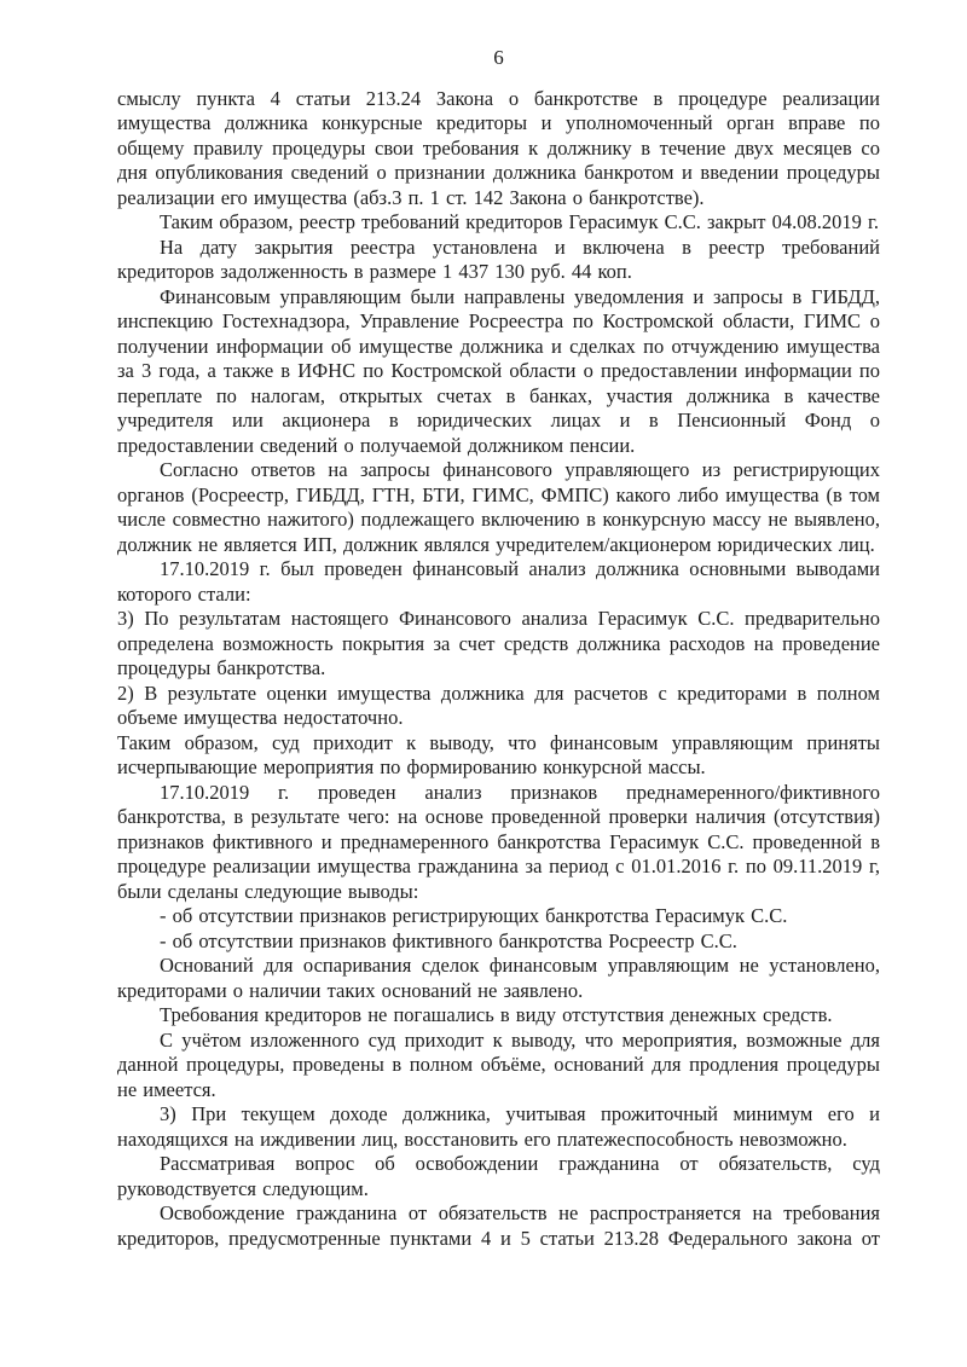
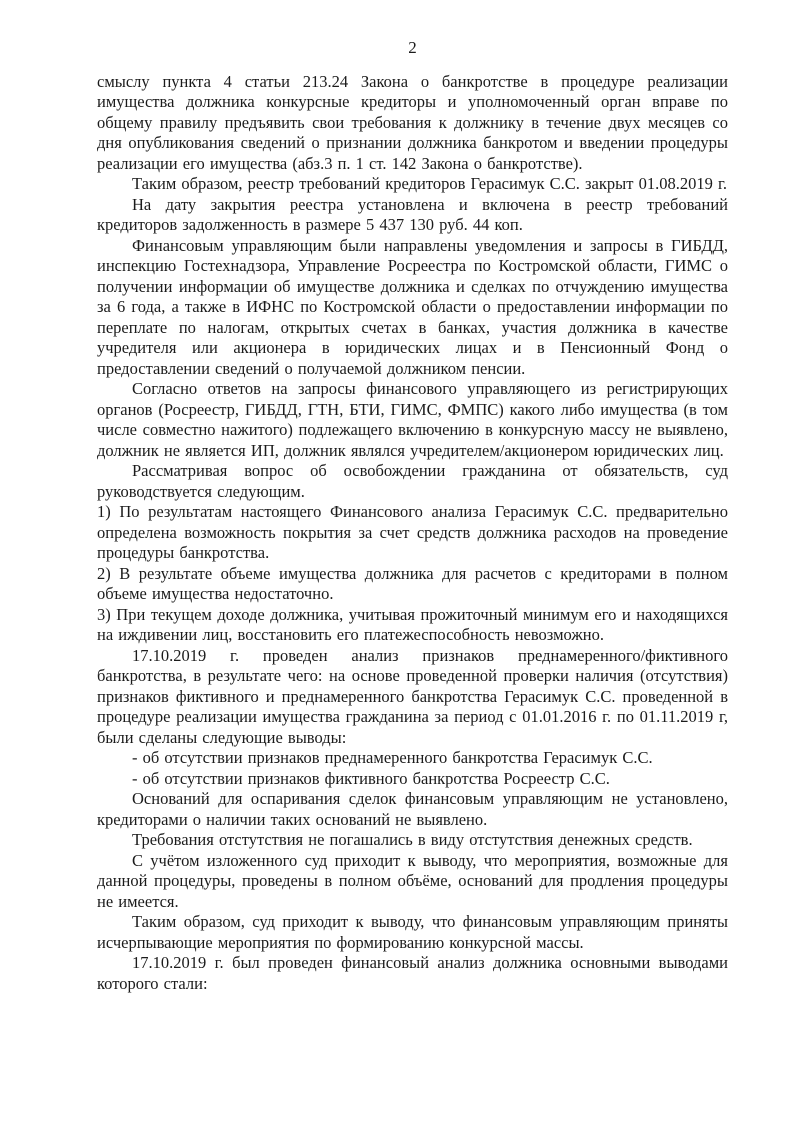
- 6
+ 2
- смыслу пункта 4 статьи 213.24 Закона о банкротстве в процедуре реализации имущества должника конкурсные кредиторы и уполномоченный орган вправе по общему правилу процедуры свои требования к должнику в течение двух месяцев со дня опубликования сведений о признании должника банкротом и введении процедуры реализации его имущества (абз.3 п. 1 ст. 142 Закона о банкротстве).
+ смыслу пункта 4 статьи 213.24 Закона о банкротстве в процедуре реализации имущества должника конкурсные кредиторы и уполномоченный орган вправе по общему правилу предъявить свои требования к должнику в течение двух месяцев со дня опубликования сведений о признании должника банкротом и введении процедуры реализации его имущества (абз.3 п. 1 ст. 142 Закона о банкротстве).
- Таким образом, реестр требований кредиторов Герасимук С.С. закрыт 04.08.2019 г.
+ Таким образом, реестр требований кредиторов Герасимук С.С. закрыт 01.08.2019 г.
- На дату закрытия реестра установлена и включена в реестр требований кредиторов задолженность в размере 1 437 130 руб. 44 коп.
+ На дату закрытия реестра установлена и включена в реестр требований кредиторов задолженность в размере 5 437 130 руб. 44 коп.
- Финансовым управляющим были направлены уведомления и запросы в ГИБДД, инспекцию Гостехнадзора, Управление Росреестра по Костромской области, ГИМС о получении информации об имуществе должника и сделках по отчуждению имущества за 3 года, а также в ИФНС по Костромской области о предоставлении информации по переплате по налогам, открытых счетах в банках, участия должника в качестве учредителя или акционера в юридических лицах и в Пенсионный Фонд о предоставлении сведений о получаемой должником пенсии.
+ Финансовым управляющим были направлены уведомления и запросы в ГИБДД, инспекцию Гостехнадзора, Управление Росреестра по Костромской области, ГИМС о получении информации об имуществе должника и сделках по отчуждению имущества за 6 года, а также в ИФНС по Костромской области о предоставлении информации по переплате по налогам, открытых счетах в банках, участия должника в качестве учредителя или акционера в юридических лицах и в Пенсионный Фонд о предоставлении сведений о получаемой должником пенсии.
  Согласно ответов на запросы финансового управляющего из регистрирующих органов (Росреестр, ГИБДД, ГТН, БТИ, ГИМС, ФМПС) какого либо имущества (в том числе совместно нажитого) подлежащего включению в конкурсную массу не выявлено, должник не является ИП, должник являлся учредителем/акционером юридических лиц.
- 17.10.2019 г. был проведен финансовый анализ должника основными выводами которого стали:
+ Рассматривая вопрос об освобождении гражданина от обязательств, суд руководствуется следующим.
- 3) По результатам настоящего Финансового анализа Герасимук С.С. предварительно определена возможность покрытия за счет средств должника расходов на проведение процедуры банкротства.
+ 1) По результатам настоящего Финансового анализа Герасимук С.С. предварительно определена возможность покрытия за счет средств должника расходов на проведение процедуры банкротства.
- 2) В результате оценки имущества должника для расчетов с кредиторами в полном объеме имущества недостаточно.
+ 2) В результате объеме имущества должника для расчетов с кредиторами в полном объеме имущества недостаточно.
- Таким образом, суд приходит к выводу, что финансовым управляющим приняты исчерпывающие мероприятия по формированию конкурсной массы.
+ 3) При текущем доходе должника, учитывая прожиточный минимум его и находящихся на иждивении лиц, восстановить его платежеспособность невозможно.
- 17.10.2019 г. проведен анализ признаков преднамеренного/фиктивного банкротства, в результате чего: на основе проведенной проверки наличия (отсутствия) признаков фиктивного и преднамеренного банкротства Герасимук С.С. проведенной в процедуре реализации имущества гражданина за период с 01.01.2016 г. по 09.11.2019 г, были сделаны следующие выводы:
+ 17.10.2019 г. проведен анализ признаков преднамеренного/фиктивного банкротства, в результате чего: на основе проведенной проверки наличия (отсутствия) признаков фиктивного и преднамеренного банкротства Герасимук С.С. проведенной в процедуре реализации имущества гражданина за период с 01.01.2016 г. по 01.11.2019 г, были сделаны следующие выводы:
- - об отсутствии признаков регистрирующих банкротства Герасимук С.С.
+ - об отсутствии признаков преднамеренного банкротства Герасимук С.С.
  - об отсутствии признаков фиктивного банкротства Росреестр С.С.
- Оснований для оспаривания сделок финансовым управляющим не установлено, кредиторами о наличии таких оснований не заявлено.
+ Оснований для оспаривания сделок финансовым управляющим не установлено, кредиторами о наличии таких оснований не выявлено.
- Требования кредиторов не погашались в виду отстутствия денежных средств.
+ Требования отстутствия не погашались в виду отстутствия денежных средств.
  С учётом изложенного суд приходит к выводу, что мероприятия, возможные для данной процедуры, проведены в полном объёме, оснований для продления процедуры не имеется.
- 3) При текущем доходе должника, учитывая прожиточный минимум его и находящихся на иждивении лиц, восстановить его платежеспособность невозможно.
+ Таким образом, суд приходит к выводу, что финансовым управляющим приняты исчерпывающие мероприятия по формированию конкурсной массы.
- Рассматривая вопрос об освобождении гражданина от обязательств, суд руководствуется следующим.
+ 17.10.2019 г. был проведен финансовый анализ должника основными выводами которого стали:
- Освобождение гражданина от обязательств не распространяется на требования кредиторов, предусмотренные пунктами 4 и 5 статьи 213.28 Федерального закона от
